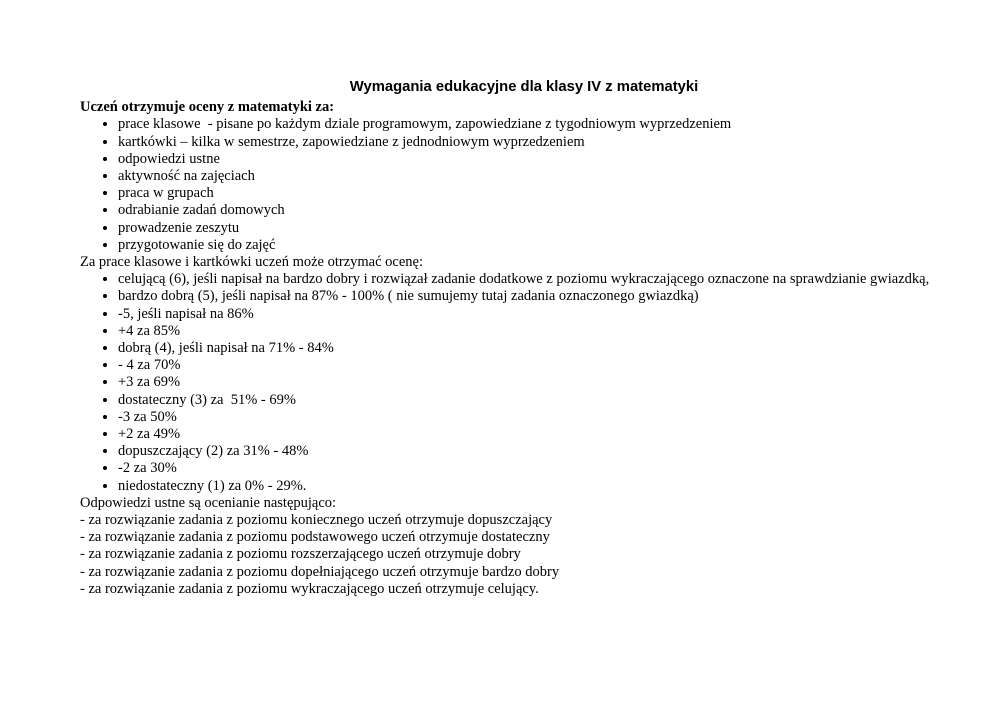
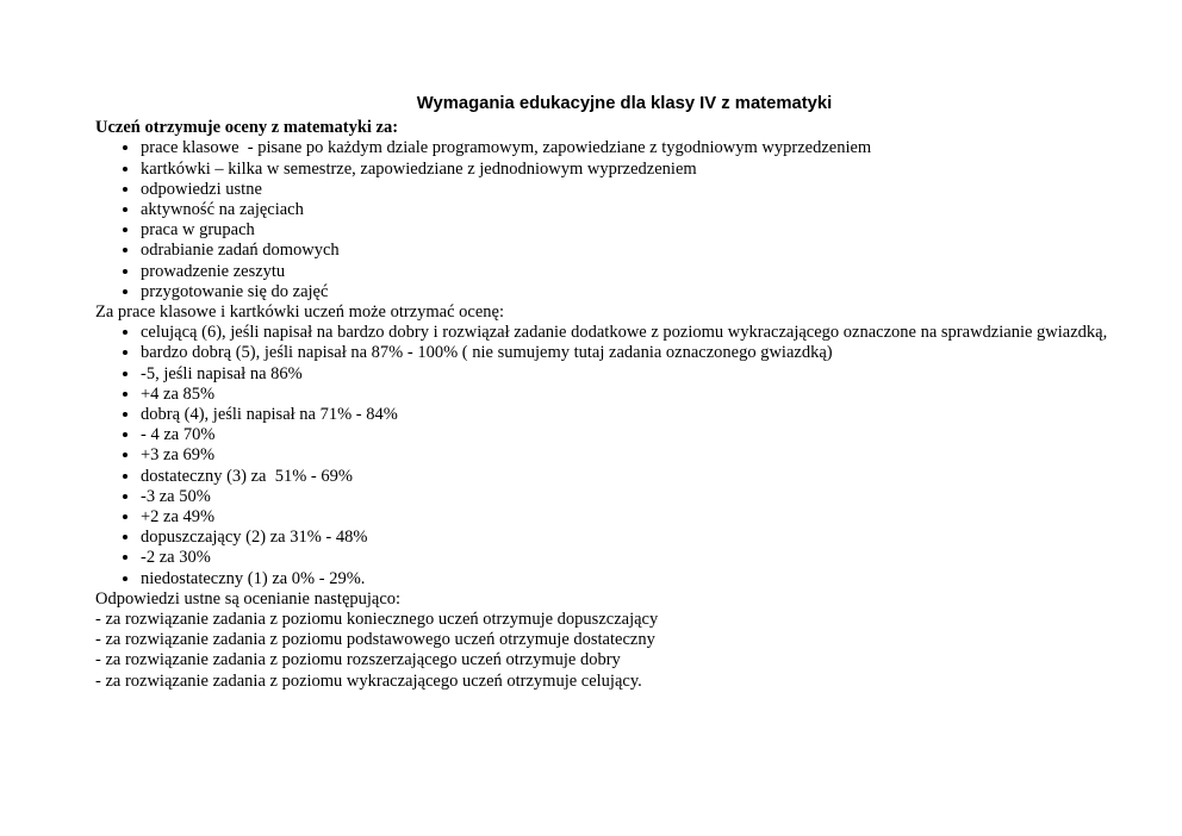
  Wymagania edukacyjne dla klasy IV z matematyki
  Uczeń otrzymuje oceny z matematyki za:
  prace klasowe - pisane po każdym dziale programowym, zapowiedziane z tygodniowym wyprzedzeniem
  kartkówki – kilka w semestrze, zapowiedziane z jednodniowym wyprzedzeniem
  odpowiedzi ustne
  aktywność na zajęciach
  praca w grupach
  odrabianie zadań domowych
  prowadzenie zeszytu
  przygotowanie się do zajęć
  Za prace klasowe i kartkówki uczeń może otrzymać ocenę:
  celującą (6), jeśli napisał na bardzo dobry i rozwiązał zadanie dodatkowe z poziomu wykraczającego oznaczone na sprawdzianie gwiazdką,
  bardzo dobrą (5), jeśli napisał na 87% - 100% ( nie sumujemy tutaj zadania oznaczonego gwiazdką)
  -5, jeśli napisał na 86%
  +4 za 85%
  dobrą (4), jeśli napisał na 71% - 84%
  - 4 za 70%
  +3 za 69%
  dostateczny (3) za 51% - 69%
  -3 za 50%
  +2 za 49%
  dopuszczający (2) za 31% - 48%
  -2 za 30%
  niedostateczny (1) za 0% - 29%.
  Odpowiedzi ustne są ocenianie następująco:
  - za rozwiązanie zadania z poziomu koniecznego uczeń otrzymuje dopuszczający
  - za rozwiązanie zadania z poziomu podstawowego uczeń otrzymuje dostateczny
  - za rozwiązanie zadania z poziomu rozszerzającego uczeń otrzymuje dobry
- - za rozwiązanie zadania z poziomu dopełniającego uczeń otrzymuje bardzo dobry
  - za rozwiązanie zadania z poziomu wykraczającego uczeń otrzymuje celujący.
